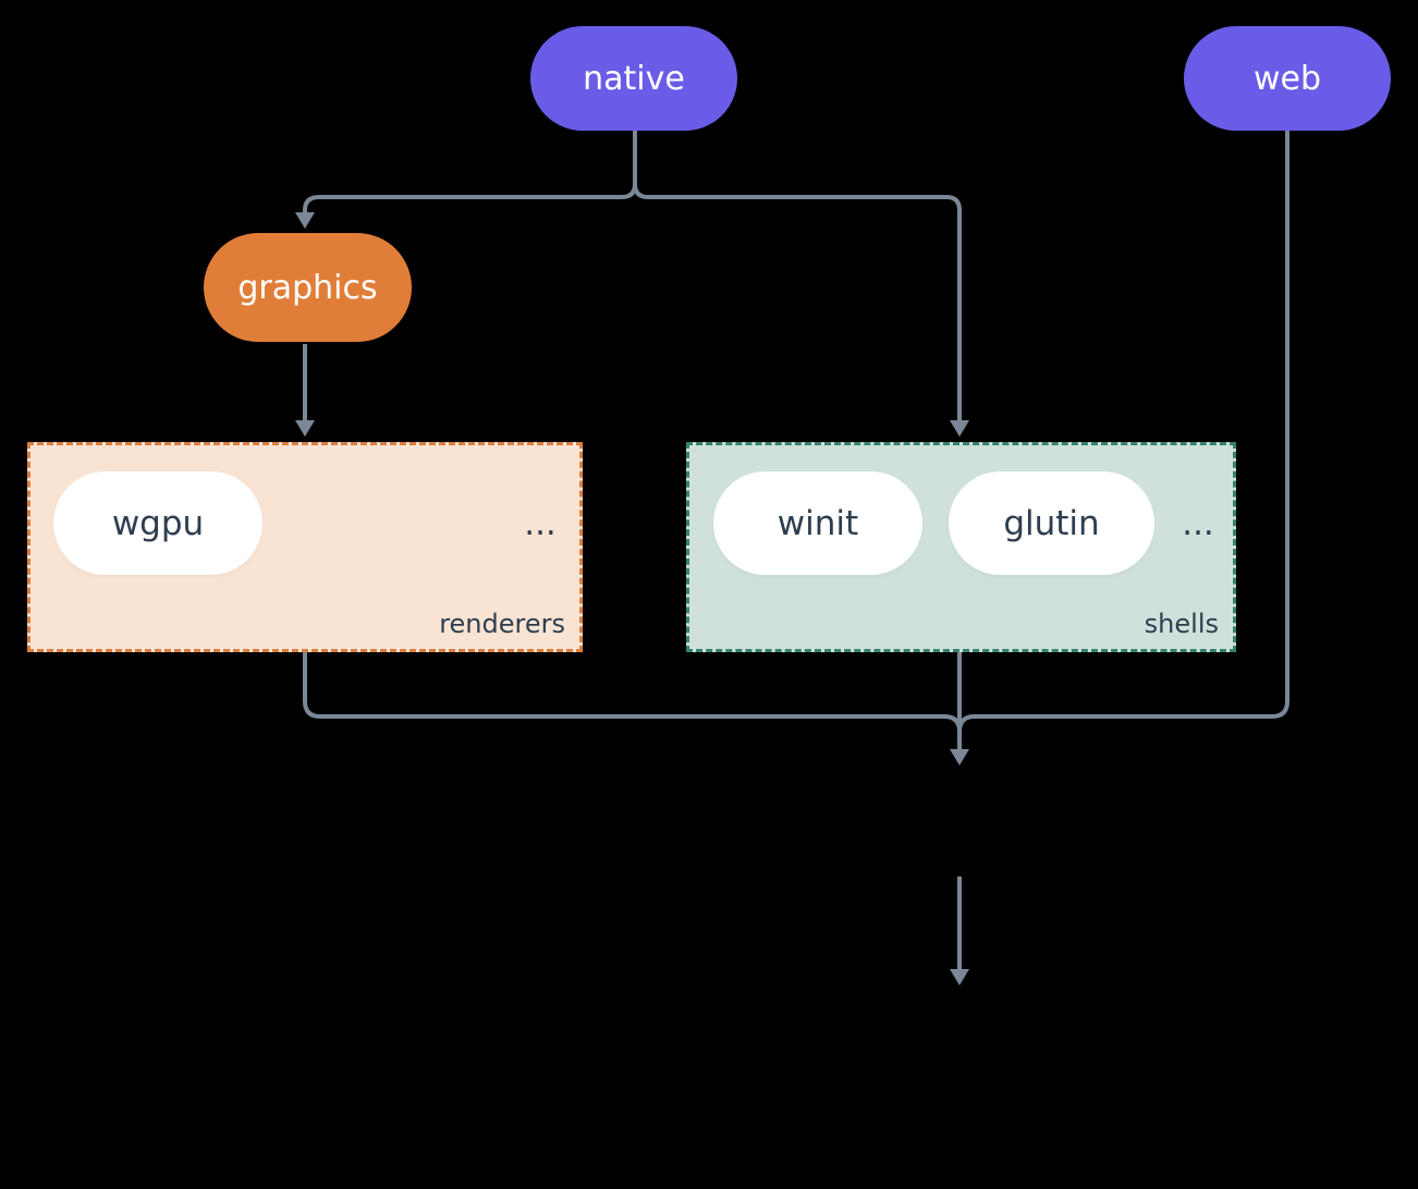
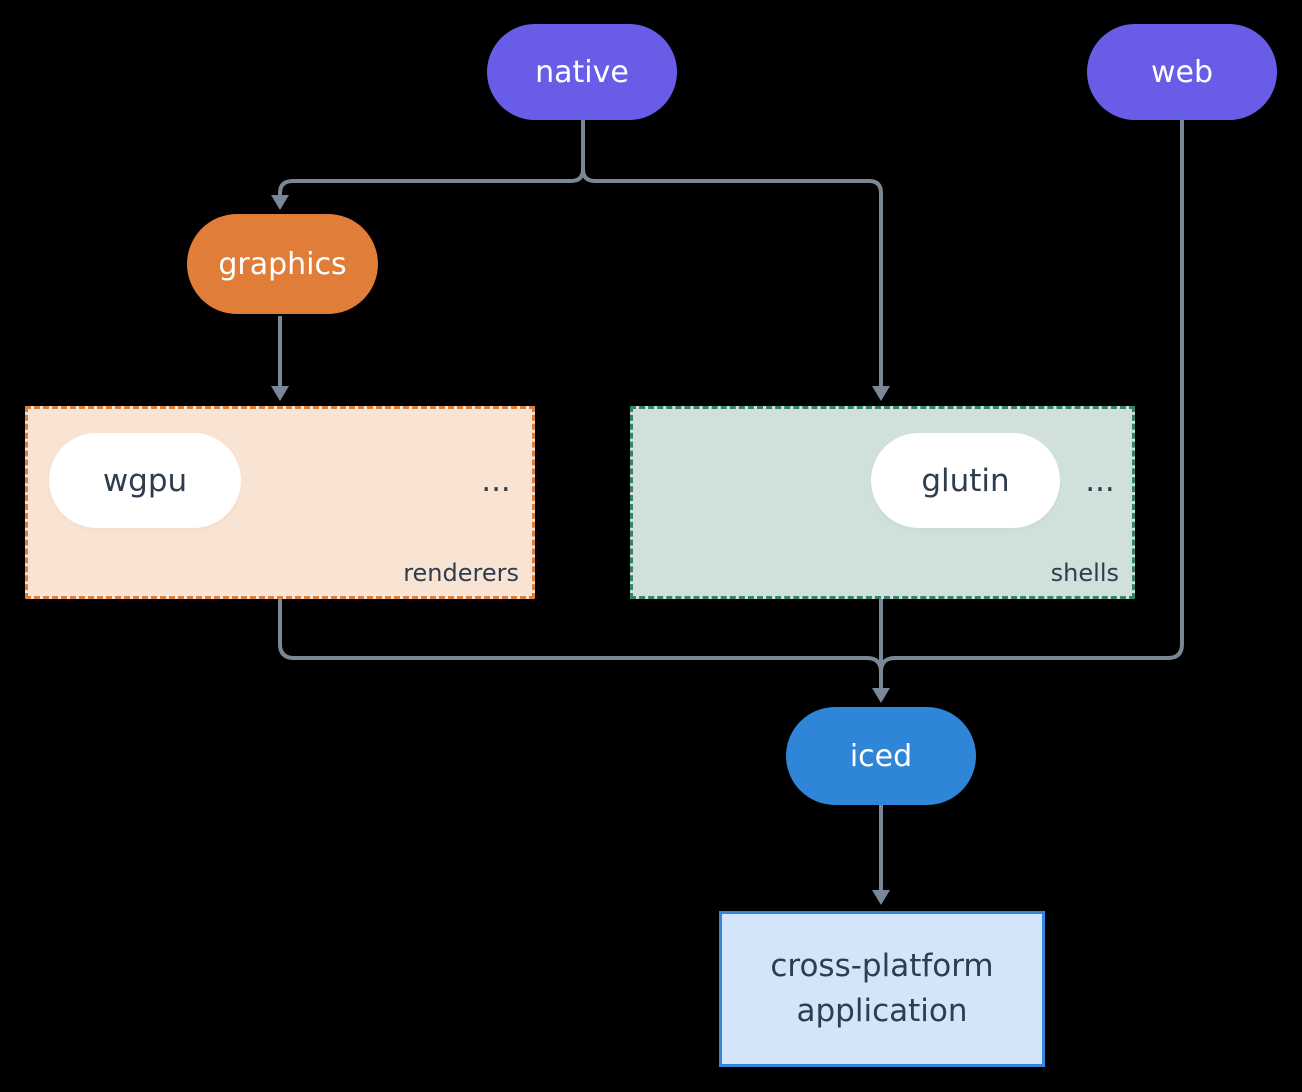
  native
  web
  graphics
  wgpu
  ...
  renderers
- winit
  glutin
  ...
  shells
+ iced
+ cross-platform
+ application
